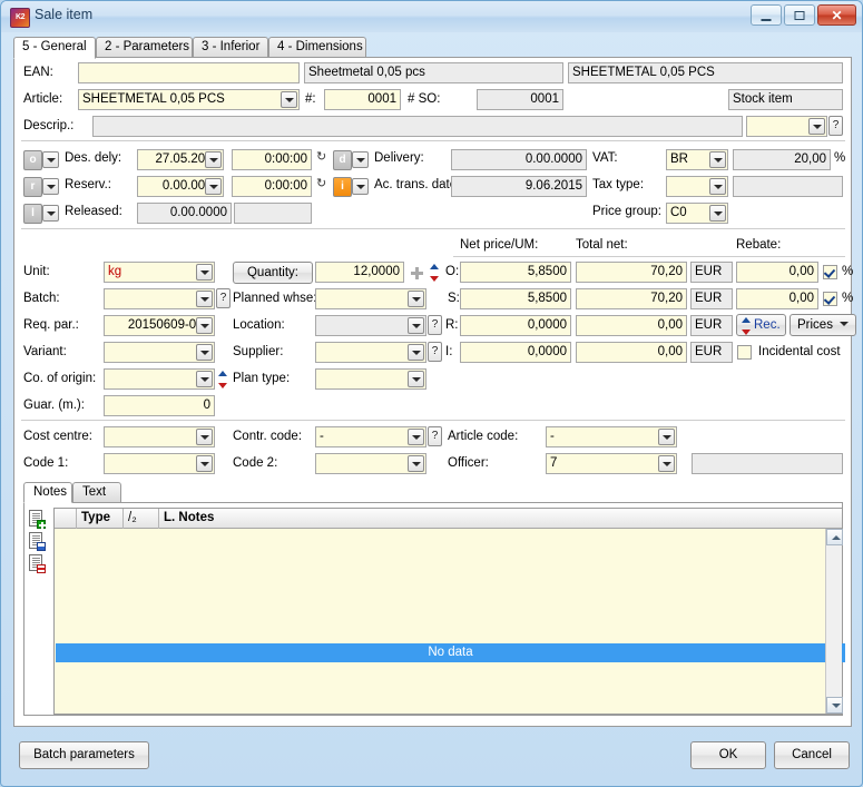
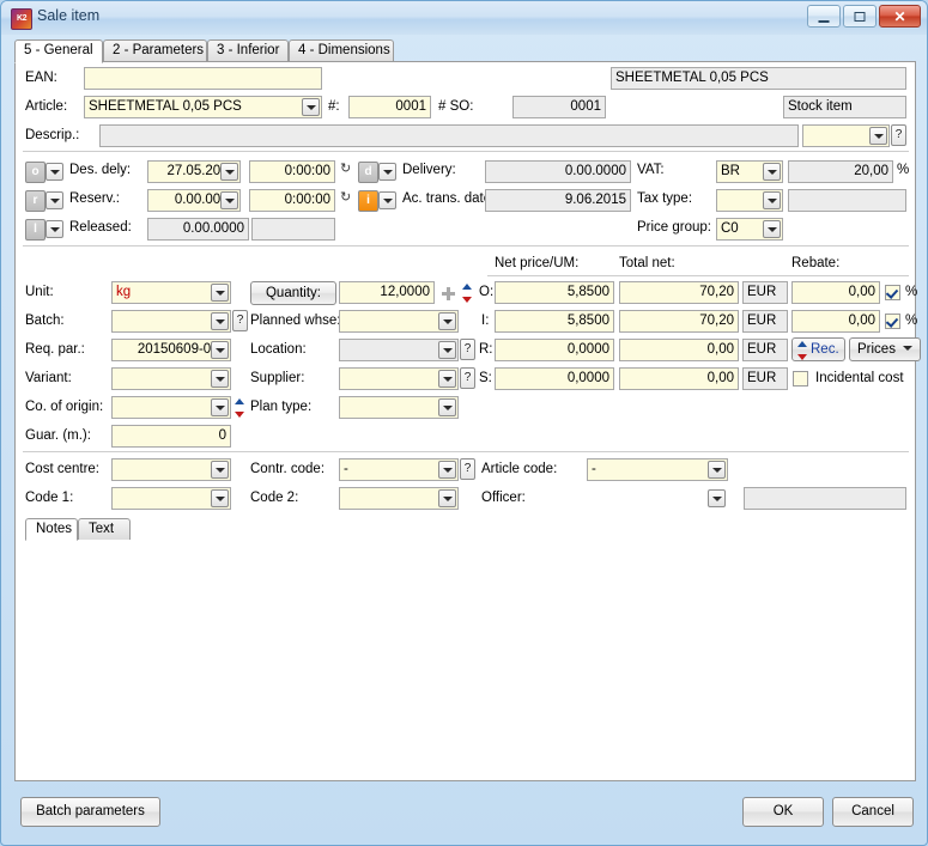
  Sale item
  ✕
  5 - General
  2 - Parameters
  3 - Inferior
  4 - Dimensions
  EAN:
- Sheetmetal 0,05 pcs
  SHEETMETAL 0,05 PCS
  Article:
  SHEETMETAL 0,05 PCS
  #:
  0001
  # SO:
  0001
  Stock item
  Descrip.:
  ?
  o
  Des. dely:
  27.05.20
  0:00:00
  ↻
  d
  Delivery:
  0.00.0000
  VAT:
  BR
  20,00
  %
  r
  Reserv.:
  0.00.00
  0:00:00
  ↻
  i
  Ac. trans. dat
  9.06.2015
  Tax type:
  l
  Released:
  0.00.0000
  Price group:
  C0
  Net price/UM:
  Total net:
  Rebate:
  Unit:
  kg
  Quantity:
  12,0000
  O:
  5,8500
  70,20
  EUR
  0,00
  %
  Batch:
  ?
  Planned whse
- S:
+ I:
  5,8500
  70,20
  EUR
  0,00
  %
  Req. par.:
  20150609-0
  Location:
  ?
  R:
  0,0000
  0,00
  EUR
  Rec.
  Prices
  Variant:
  Supplier:
  ?
- I:
+ S:
  0,0000
  0,00
  EUR
  Incidental cost
  Co. of origin:
  Plan type:
  Guar. (m.):
  0
  Cost centre:
  Contr. code:
  -
  ?
  Article code:
  -
  Code 1:
  Code 2:
  Officer:
- 7
  Notes
  Text
- Type
- /₂
- L. Notes
- No data
  Batch parameters
  OK
  Cancel
